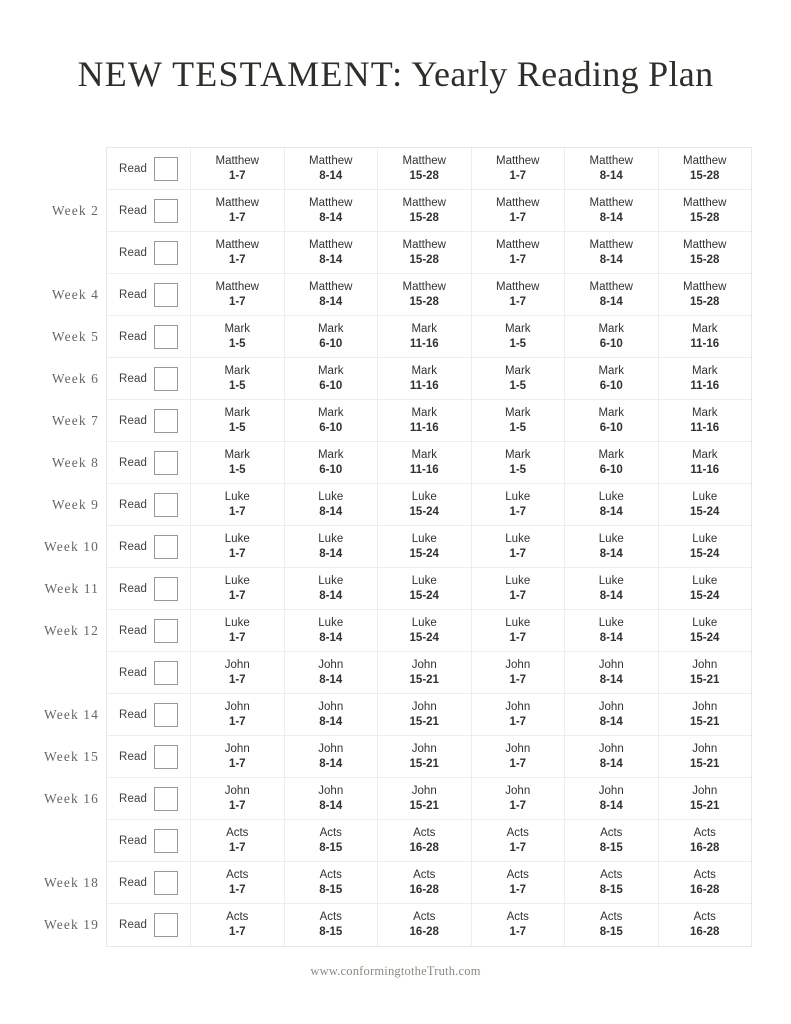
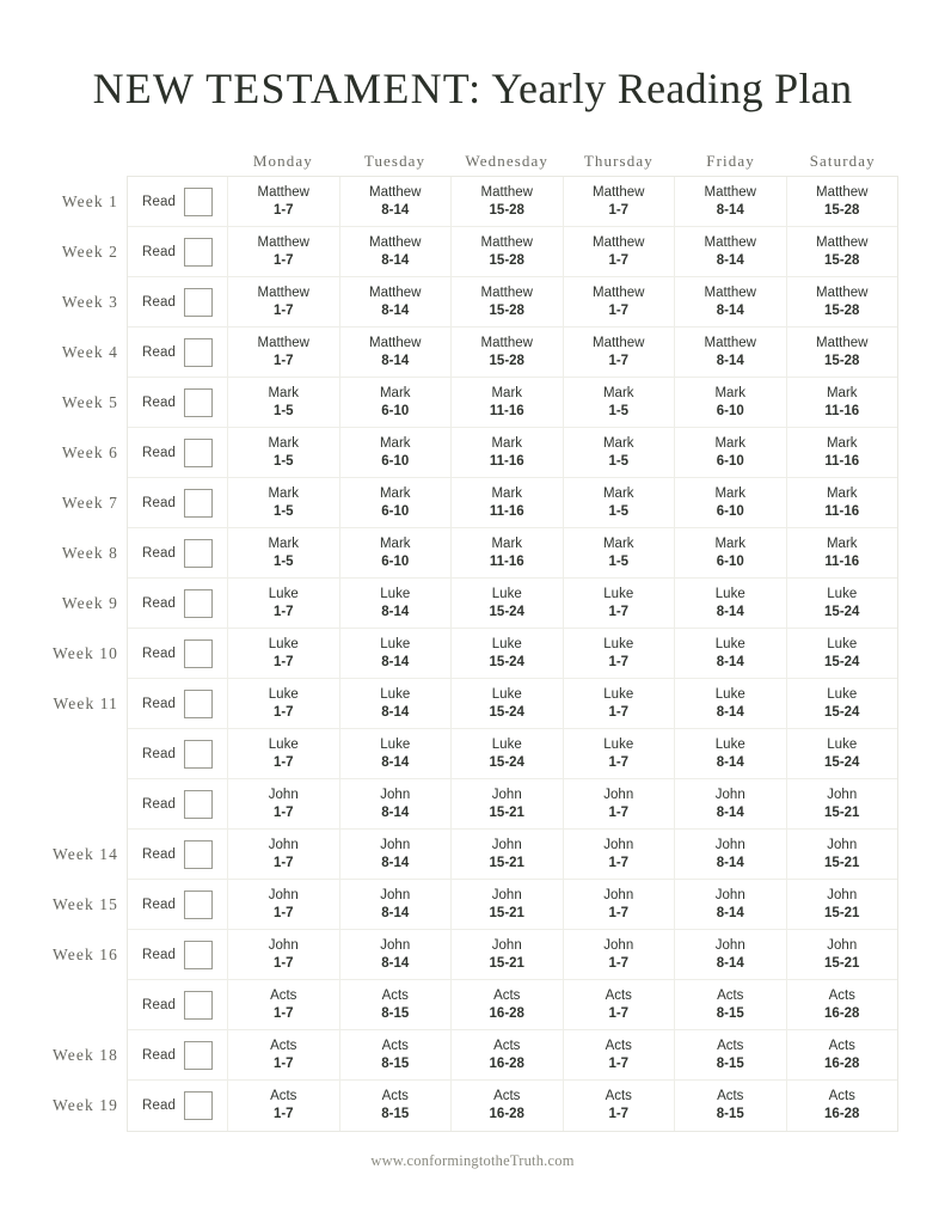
  NEW TESTAMENT: Yearly Reading Plan
+ Monday
+ Tuesday
+ Wednesday
+ Thursday
+ Friday
+ Saturday
+ Week 1
  Read
  Matthew
  1-7
  Matthew
  8-14
  Matthew
  15-28
  Matthew
  1-7
  Matthew
  8-14
  Matthew
  15-28
  Week 2
  Read
  Matthew
  1-7
  Matthew
  8-14
  Matthew
  15-28
  Matthew
  1-7
  Matthew
  8-14
  Matthew
  15-28
+ Week 3
  Read
  Matthew
  1-7
  Matthew
  8-14
  Matthew
  15-28
  Matthew
  1-7
  Matthew
  8-14
  Matthew
  15-28
  Week 4
  Read
  Matthew
  1-7
  Matthew
  8-14
  Matthew
  15-28
  Matthew
  1-7
  Matthew
  8-14
  Matthew
  15-28
  Week 5
  Read
  Mark
  1-5
  Mark
  6-10
  Mark
  11-16
  Mark
  1-5
  Mark
  6-10
  Mark
  11-16
  Week 6
  Read
  Mark
  1-5
  Mark
  6-10
  Mark
  11-16
  Mark
  1-5
  Mark
  6-10
  Mark
  11-16
  Week 7
  Read
  Mark
  1-5
  Mark
  6-10
  Mark
  11-16
  Mark
  1-5
  Mark
  6-10
  Mark
  11-16
  Week 8
  Read
  Mark
  1-5
  Mark
  6-10
  Mark
  11-16
  Mark
  1-5
  Mark
  6-10
  Mark
  11-16
  Week 9
  Read
  Luke
  1-7
  Luke
  8-14
  Luke
  15-24
  Luke
  1-7
  Luke
  8-14
  Luke
  15-24
  Week 10
  Read
  Luke
  1-7
  Luke
  8-14
  Luke
  15-24
  Luke
  1-7
  Luke
  8-14
  Luke
  15-24
  Week 11
  Read
  Luke
  1-7
  Luke
  8-14
  Luke
  15-24
  Luke
  1-7
  Luke
  8-14
  Luke
  15-24
- Week 12
  Read
  Luke
  1-7
  Luke
  8-14
  Luke
  15-24
  Luke
  1-7
  Luke
  8-14
  Luke
  15-24
  Read
  John
  1-7
  John
  8-14
  John
  15-21
  John
  1-7
  John
  8-14
  John
  15-21
  Week 14
  Read
  John
  1-7
  John
  8-14
  John
  15-21
  John
  1-7
  John
  8-14
  John
  15-21
  Week 15
  Read
  John
  1-7
  John
  8-14
  John
  15-21
  John
  1-7
  John
  8-14
  John
  15-21
  Week 16
  Read
  John
  1-7
  John
  8-14
  John
  15-21
  John
  1-7
  John
  8-14
  John
  15-21
  Read
  Acts
  1-7
  Acts
  8-15
  Acts
  16-28
  Acts
  1-7
  Acts
  8-15
  Acts
  16-28
  Week 18
  Read
  Acts
  1-7
  Acts
  8-15
  Acts
  16-28
  Acts
  1-7
  Acts
  8-15
  Acts
  16-28
  Week 19
  Read
  Acts
  1-7
  Acts
  8-15
  Acts
  16-28
  Acts
  1-7
  Acts
  8-15
  Acts
  16-28
  www.conformingtotheTruth.com
